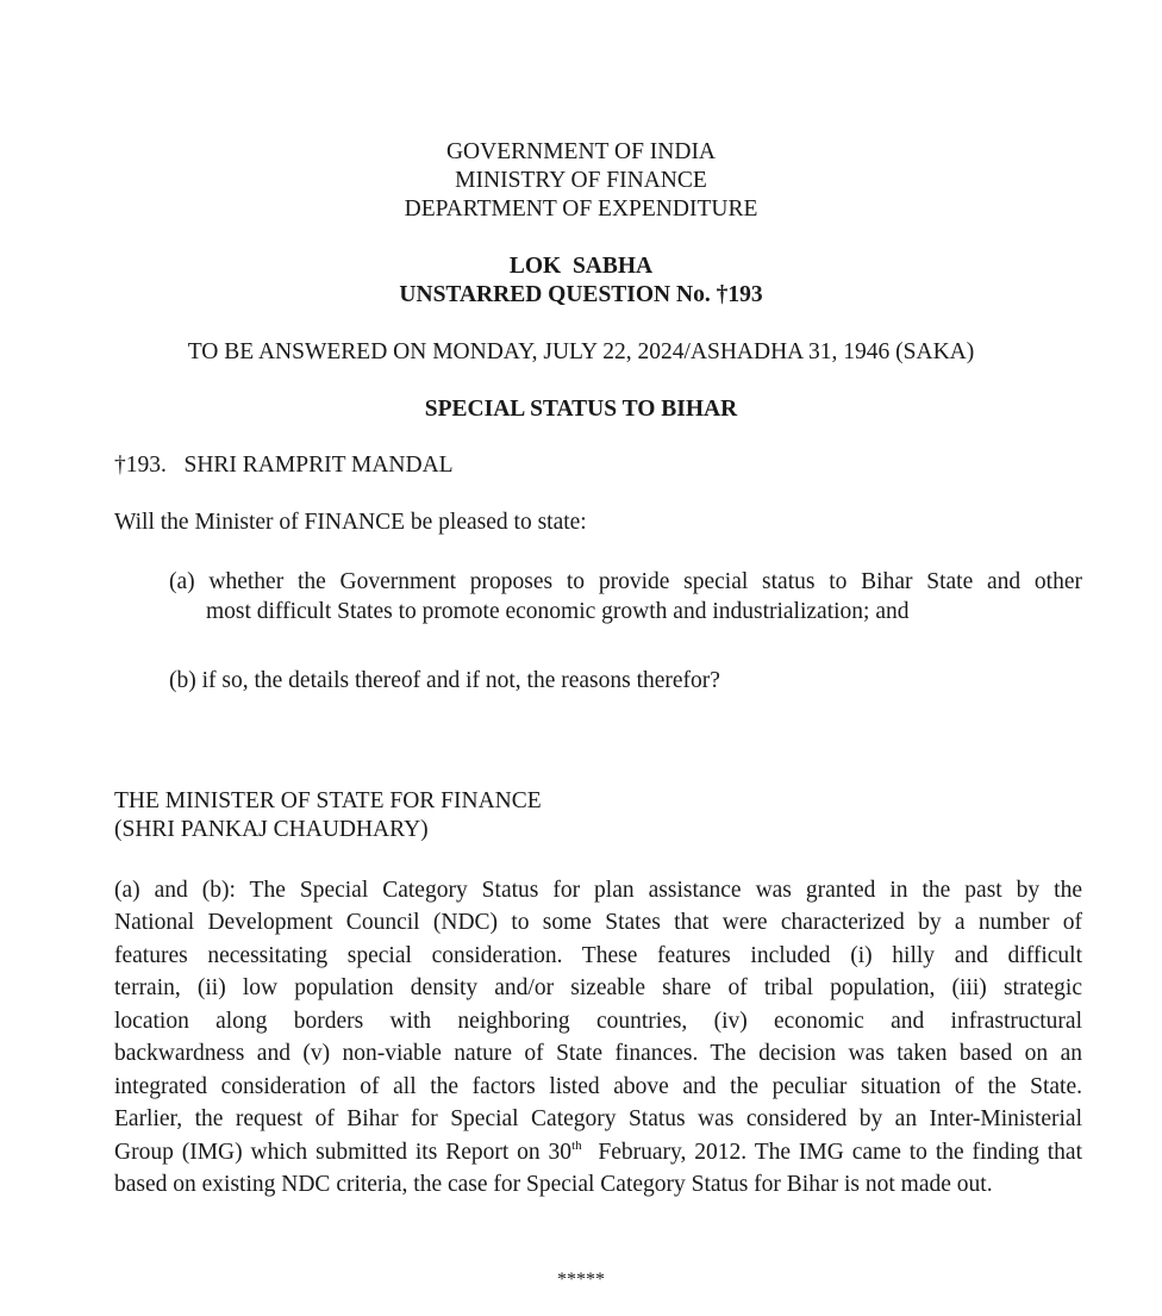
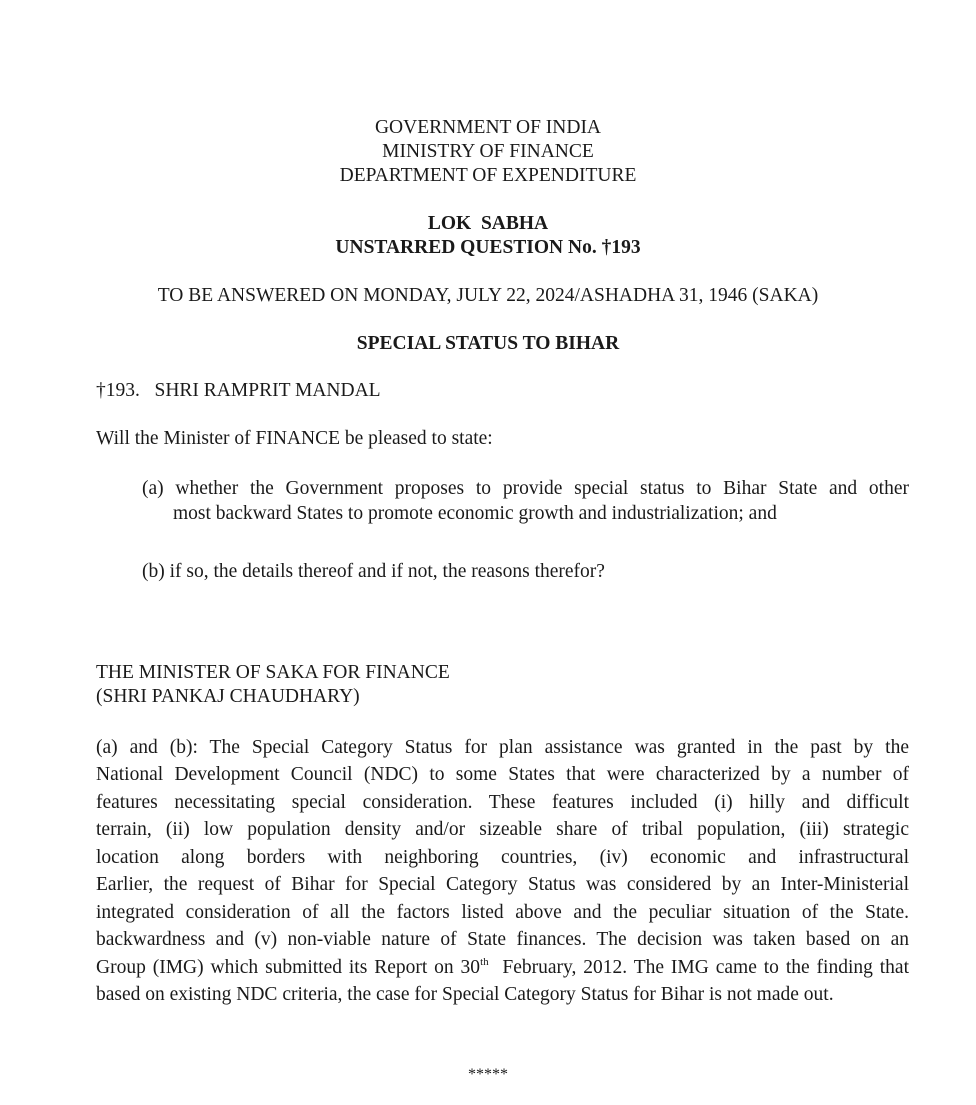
  GOVERNMENT OF INDIA
  MINISTRY OF FINANCE
  DEPARTMENT OF EXPENDITURE
  LOK SABHA
  UNSTARRED QUESTION No. †193
  TO BE ANSWERED ON MONDAY, JULY 22, 2024/ASHADHA 31, 1946 (SAKA)
  SPECIAL STATUS TO BIHAR
  †193. SHRI RAMPRIT MANDAL
  Will the Minister of FINANCE be pleased to state:
  (a) whether the Government proposes to provide special status to Bihar State and other
- most difficult States to promote economic growth and industrialization; and
+ most backward States to promote economic growth and industrialization; and
  (b) if so, the details thereof and if not, the reasons therefor?
- THE MINISTER OF STATE FOR FINANCE
+ THE MINISTER OF SAKA FOR FINANCE
  (SHRI PANKAJ CHAUDHARY)
  (a) and (b): The Special Category Status for plan assistance was granted in the past by the
  National Development Council (NDC) to some States that were characterized by a number of
  features necessitating special consideration. These features included (i) hilly and difficult
  terrain, (ii) low population density and/or sizeable share of tribal population, (iii) strategic
  location along borders with neighboring countries, (iv) economic and infrastructural
- backwardness and (v) non-viable nature of State finances. The decision was taken based on an
+ Earlier, the request of Bihar for Special Category Status was considered by an Inter-Ministerial
  integrated consideration of all the factors listed above and the peculiar situation of the State.
- Earlier, the request of Bihar for Special Category Status was considered by an Inter-Ministerial
+ backwardness and (v) non-viable nature of State finances. The decision was taken based on an
  Group (IMG) which submitted its Report on 30th February, 2012. The IMG came to the finding that
  based on existing NDC criteria, the case for Special Category Status for Bihar is not made out.
  *****
